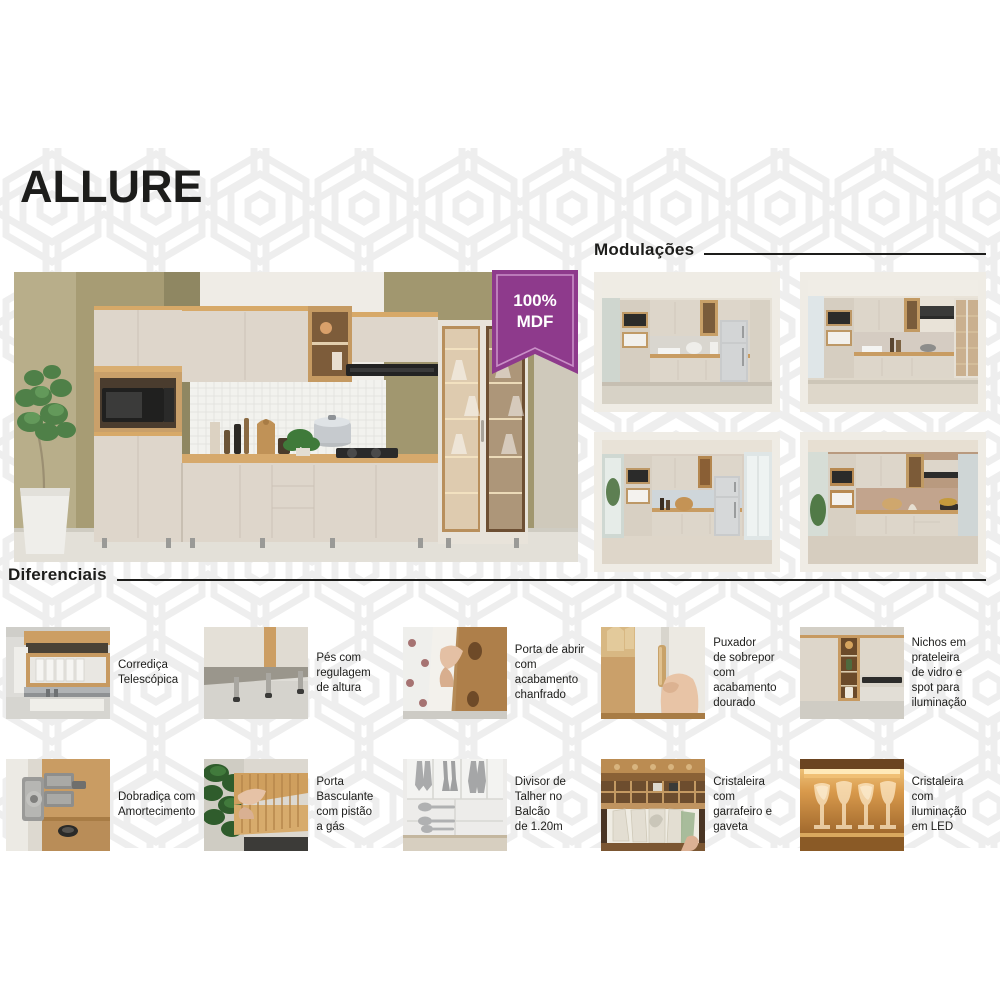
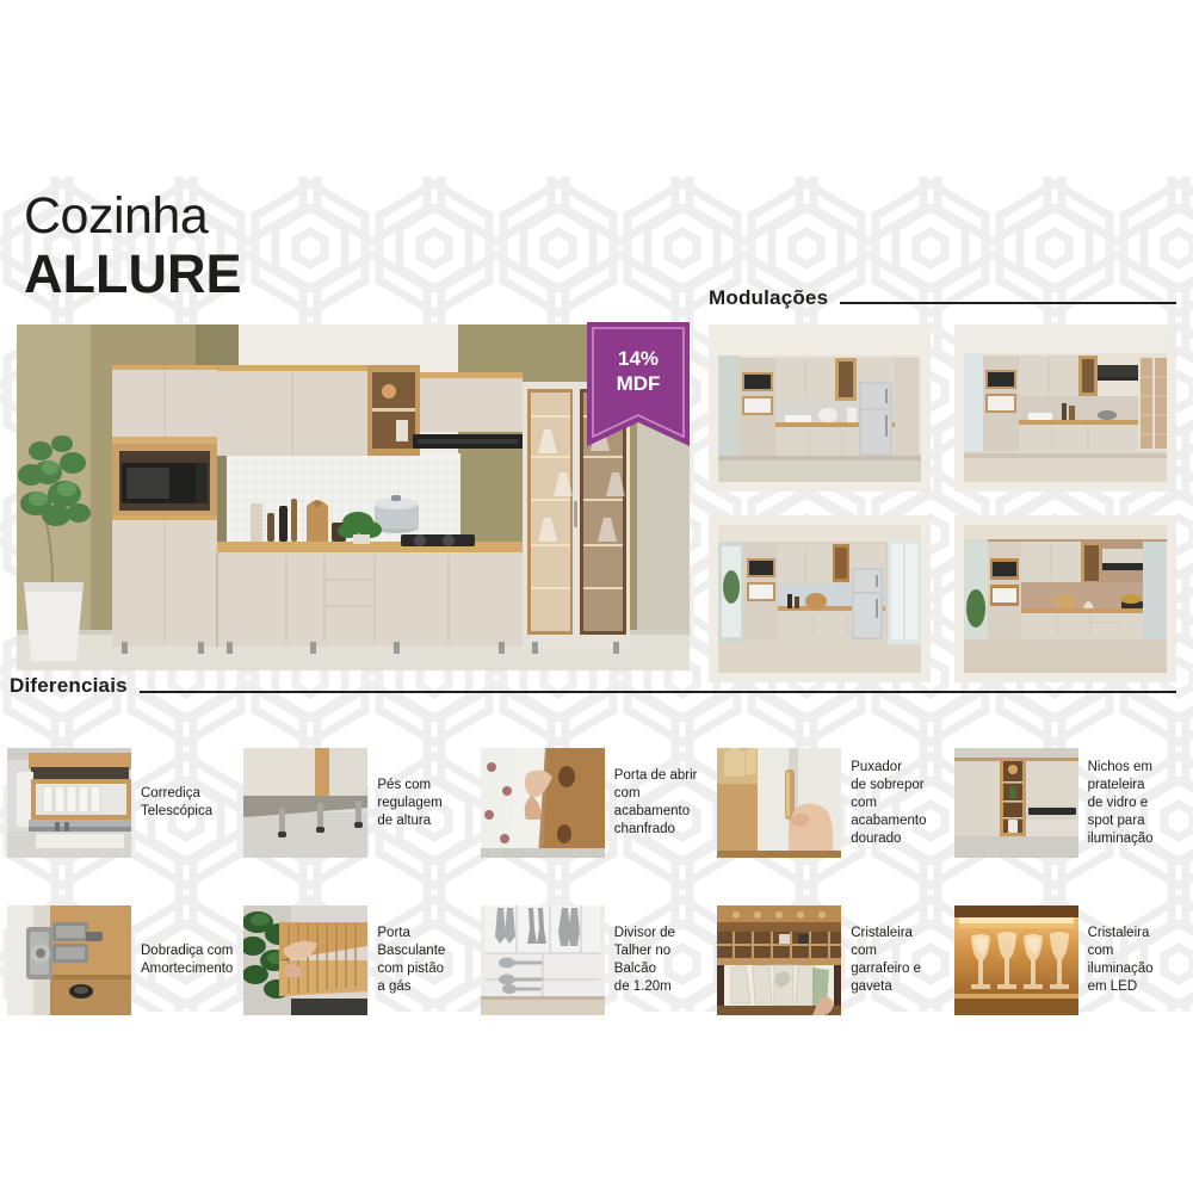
+ Cozinha
  ALLURE
- 100%
+ 14%
  MDF
  Modulações
  Diferenciais
  Corrediça
  Telescópica
  Pés com
  regulagem
  de altura
  Porta de abrir
  com
  acabamento
  chanfrado
  Puxador
  de sobrepor
  com
  acabamento
  dourado
  Nichos em
  prateleira
  de vidro e
  spot para
  iluminação
  Dobradiça com
  Amortecimento
  Porta
  Basculante
  com pistão
  a gás
  Divisor de
  Talher no
  Balcão
  de 1.20m
  Cristaleira
  com
  garrafeiro e
  gaveta
  Cristaleira
  com
  iluminação
  em LED
